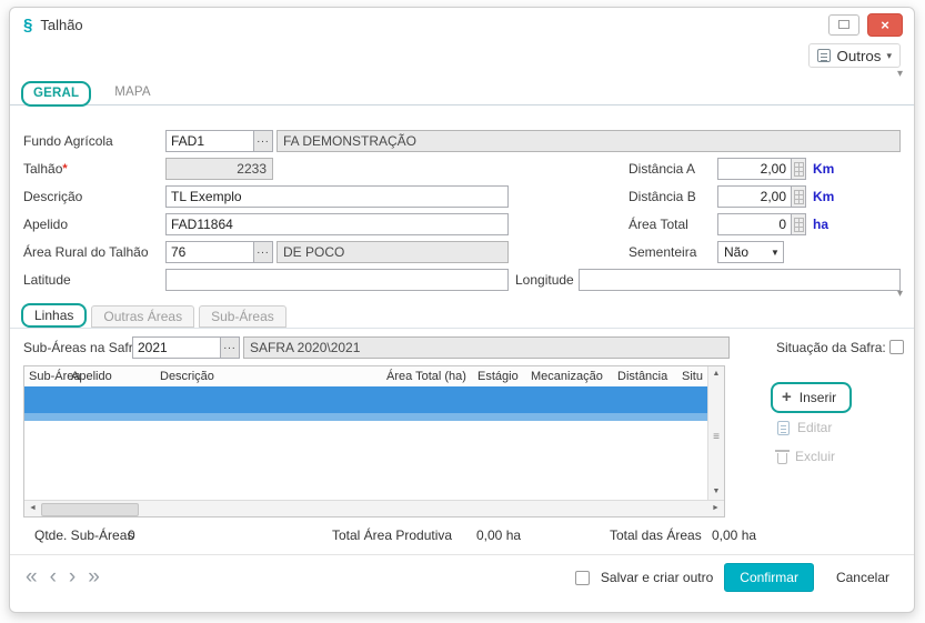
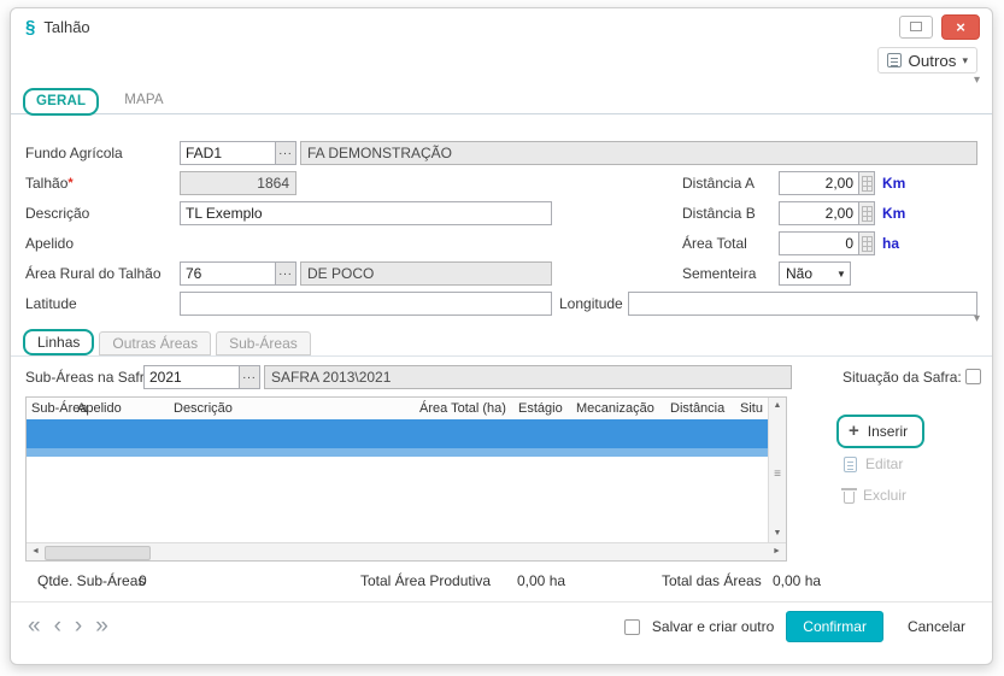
  §
  Talhão
  ×
  Outros
  ▾
  ▾
  GERAL
  MAPA
  Fundo Agrícola
  FAD1
  ...
  FA DEMONSTRAÇÃO
  Talhão*
- 2233
+ 1864
  Distância A
  2,00
  Km
  Descrição
  TL Exemplo
  Distância B
  2,00
  Km
  Apelido
- FAD11864
  Área Total
  0
  ha
  Área Rural do Talhão
  76
  ...
  DE POCO
  Sementeira
  Não
  ▼
  Latitude
  Longitude
  ▾
  Linhas
  Outras Áreas
  Sub-Áreas
  Sub-Áreas na Safr
  2021
  ...
- SAFRA 2020\2021
+ SAFRA 2013\2021
  Situação da Safra:
  Sub-Área
  Apelido
  Descrição
  Área Total (ha)
  Estágio
  Mecanização
  Distância
  Situ
  ≡
  +
  Inserir
  Editar
  Excluir
  Qtde. Sub-Áreas
  0
  Total Área Produtiva
  0,00 ha
  Total das Áreas
  0,00 ha
  «
  ‹
  ›
  »
  Salvar e criar outro
  Confirmar
  Cancelar
